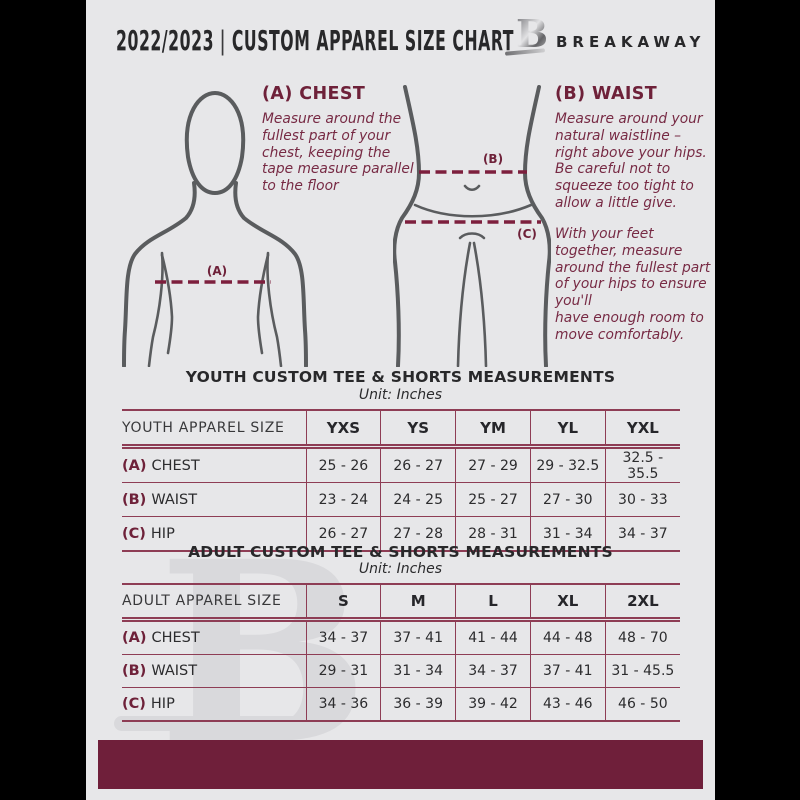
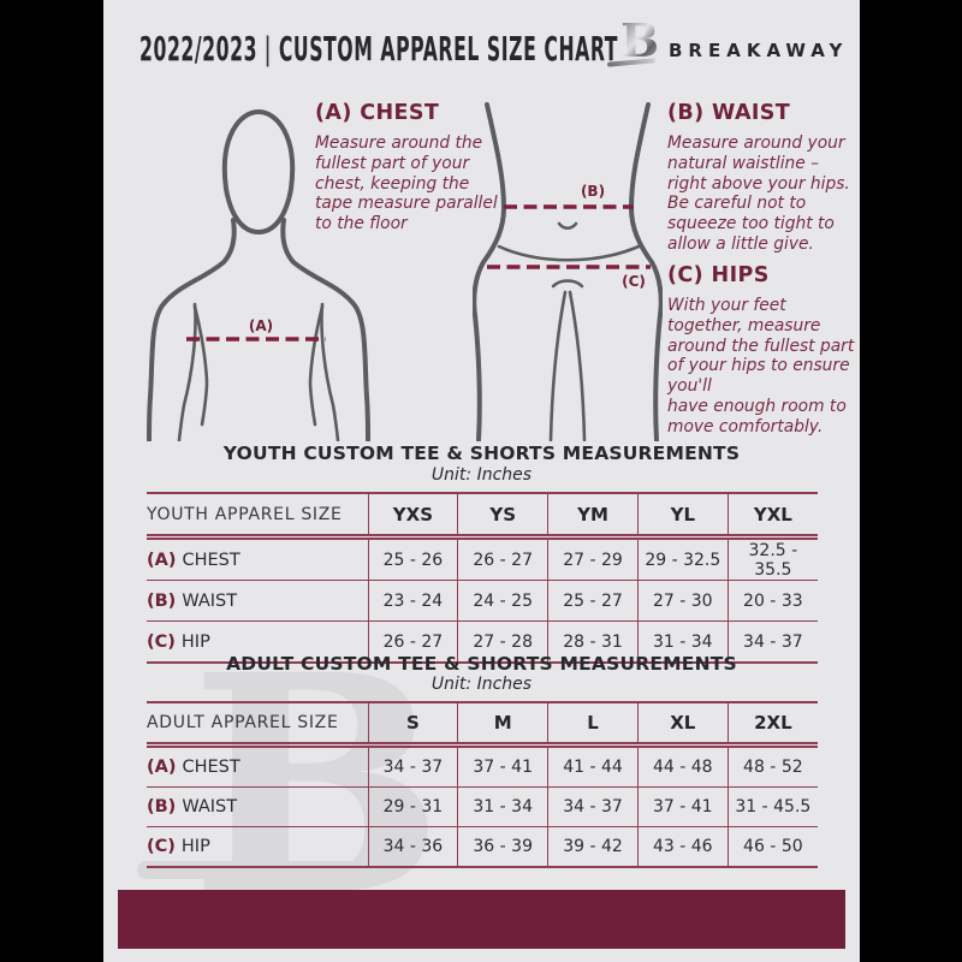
  B
  2022/2023
  |
  CUSTOM APPAREL SIZE CHART
  B
  BREAKAWAY
  (A)
  (B)
  (C)
  (A) CHEST
  Measure around the
  fullest part of your
  chest, keeping the
  tape measure parallel
  to the floor
  (B) WAIST
  Measure around your
  natural waistline –
  right above your hips.
  Be careful not to
  squeeze too tight to
  allow a little give.
+ (C) HIPS
  With your feet
  together, measure
  around the fullest part
  of your hips to ensure
  you'll
  have enough room to
  move comfortably.
  YOUTH CUSTOM TEE & SHORTS MEASUREMENTS
  Unit: Inches
  YOUTH APPAREL SIZE	YXS	YS	YM	YL	YXL
  (A) CHEST	25 - 26	26 - 27	27 - 29	29 - 32.5	32.5 - 35.5
- (B) WAIST	23 - 24	24 - 25	25 - 27	27 - 30	30 - 33
+ (B) WAIST	23 - 24	24 - 25	25 - 27	27 - 30	20 - 33
  (C) HIP	26 - 27	27 - 28	28 - 31	31 - 34	34 - 37
  ADULT CUSTOM TEE & SHORTS MEASUREMENTS
  Unit: Inches
  ADULT APPAREL SIZE	S	M	L	XL	2XL
- (A) CHEST	34 - 37	37 - 41	41 - 44	44 - 48	48 - 70
+ (A) CHEST	34 - 37	37 - 41	41 - 44	44 - 48	48 - 52
  (B) WAIST	29 - 31	31 - 34	34 - 37	37 - 41	31 - 45.5
  (C) HIP	34 - 36	36 - 39	39 - 42	43 - 46	46 - 50
